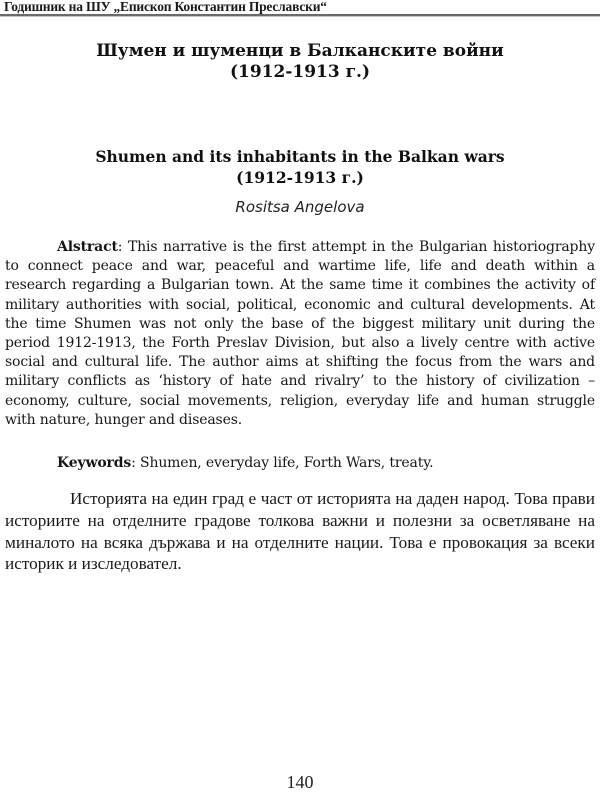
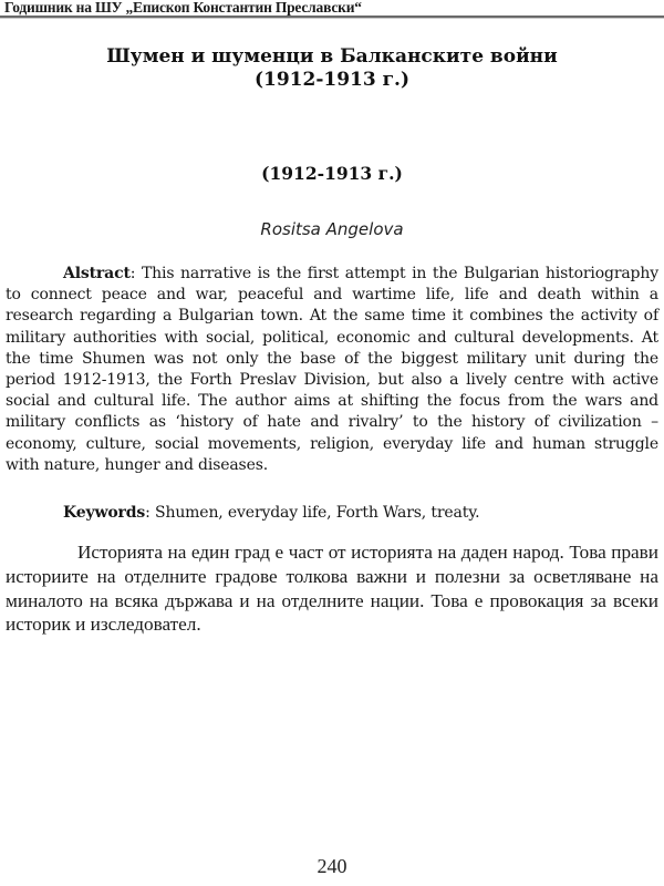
  Годишник на ШУ „Епископ Константин Преславски“
  Шумен и шуменци в Балканските войни
  (1912-1913 г.)
- Shumen and its inhabitants in the Balkan wars
  (1912-1913 г.)
  Rositsa Angelova
  Alstract: This narrative is the first attempt in the Bulgarian historiography to connect peace and war, peaceful and wartime life, life and death within a research regarding a Bulgarian town. At the same time it combines the activity of military authorities with social, political, economic and cultural developments. At the time Shumen was not only the base of the biggest military unit during the period 1912-1913, the Forth Preslav Division, but also a lively centre with active social and cultural life. The author aims at shifting the focus from the wars and military conflicts as ‘history of hate and rivalry’ to the history of civilization – economy, culture, social movements, religion, everyday life and human struggle with nature, hunger and diseases.
  Keywords: Shumen, everyday life, Forth Wars, treaty.
  Историята на един град е част от историята на даден народ. Това прави историите на отделните градове толкова важни и полезни за осветляване на миналото на всяка държава и на отделните нации. Това е провокация за всеки историк и изследовател.
- 140
+ 240
